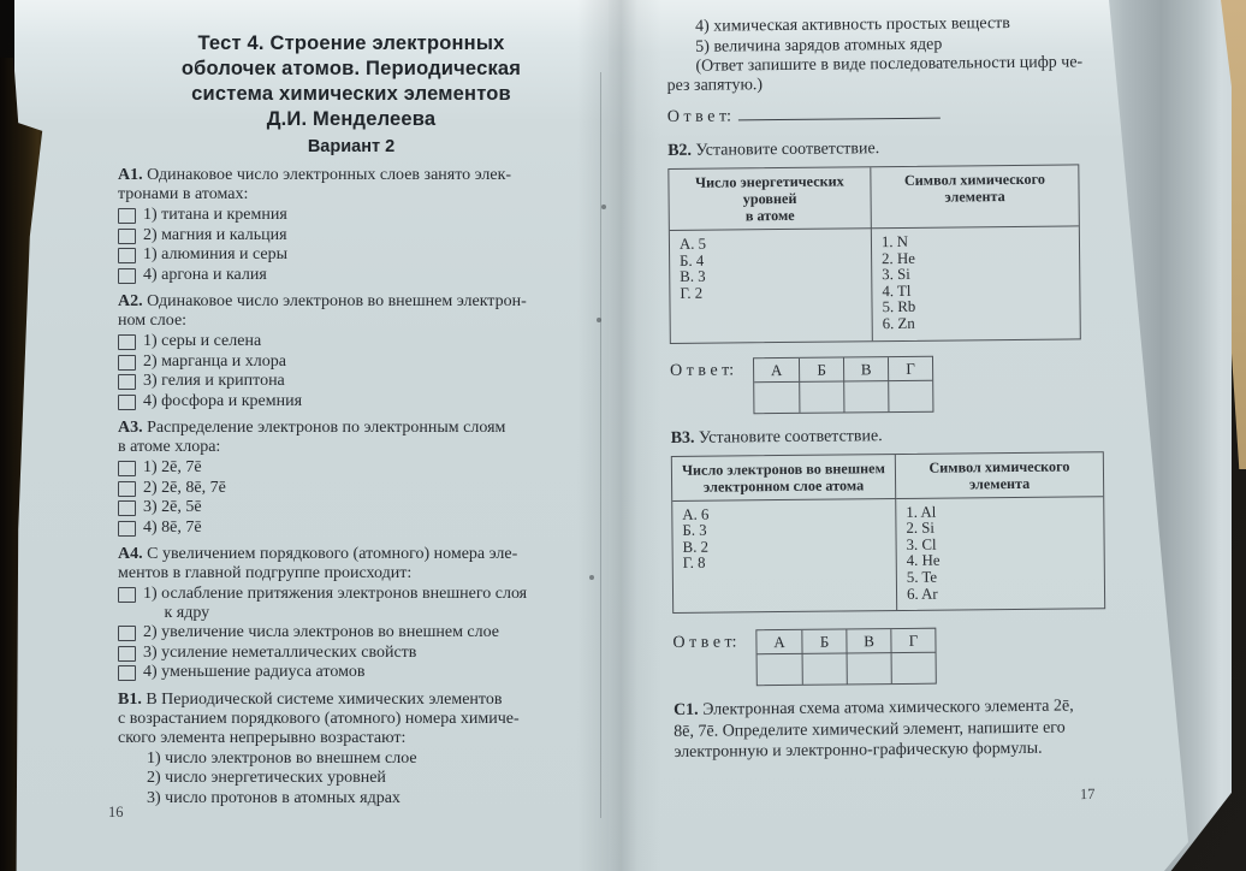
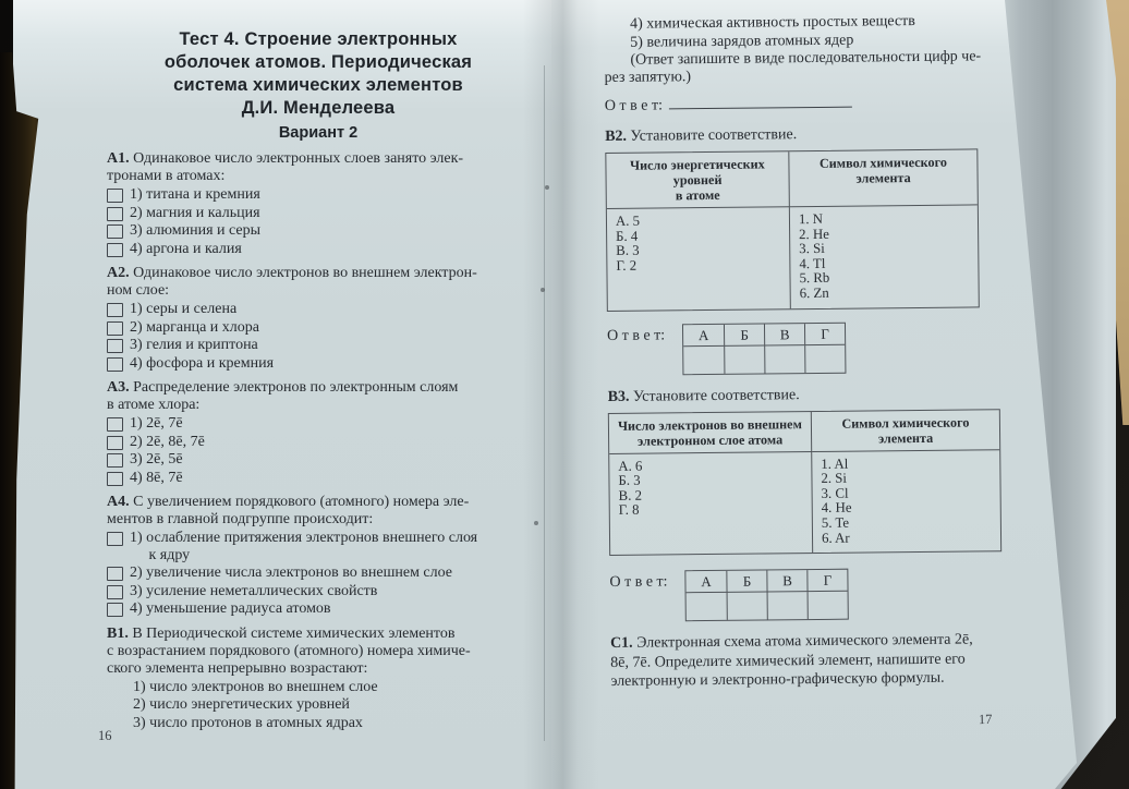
  4) химическая активность простых веществ
  5) величина зарядов атомных ядер
  (Ответ запишите в виде последовательности цифр че-
  рез запятую.)
  О т в е т:
  В2. Установите соответствие.
  Число энергетических уровней
  в атоме
  Символ химического элемента
  А. 5
  Б. 4
  В. 3
  Г. 2
  1. N
  2. He
  3. Si
  4. Tl
  5. Rb
  6. Zn
  О т в е т:
  А
  Б
  В
  Г
  В3. Установите соответствие.
  Число электронов во внешнем
  электронном слое атома
  Символ химического
  элемента
  А. 6
  Б. 3
  В. 2
  Г. 8
  1. Al
  2. Si
  3. Cl
  4. He
  5. Te
  6. Ar
  О т в е т:
  А
  Б
  В
  Г
  С1. Электронная схема атома химического элемента 2ē,
  8ē, 7ē. Определите химический элемент, напишите его
  электронную и электронно-графическую формулы.
  Тест 4. Строение электронных
  оболочек атомов. Периодическая
  система химических элементов
  Д.И. Менделеева
  Вариант 2
  А1. Одинаковое число электронных слоев занято элек-
  тронами в атомах:
  1) титана и кремния
  2) магния и кальция
- 1) алюминия и серы
+ 3) алюминия и серы
  4) аргона и калия
  А2. Одинаковое число электронов во внешнем электрон-
  ном слое:
  1) серы и селена
  2) марганца и хлора
  3) гелия и криптона
  4) фосфора и кремния
  А3. Распределение электронов по электронным слоям
  в атоме хлора:
  1) 2ē, 7ē
  2) 2ē, 8ē, 7ē
  3) 2ē, 5ē
  4) 8ē, 7ē
  А4. С увеличением порядкового (атомного) номера эле-
  ментов в главной подгруппе происходит:
  1) ослабление притяжения электронов внешнего слоя
  к ядру
  2) увеличение числа электронов во внешнем слое
  3) усиление неметаллических свойств
  4) уменьшение радиуса атомов
  В1. В Периодической системе химических элементов
  с возрастанием порядкового (атомного) номера химиче-
  ского элемента непрерывно возрастают:
  1) число электронов во внешнем слое
  2) число энергетических уровней
  3) число протонов в атомных ядрах
  16
  17
